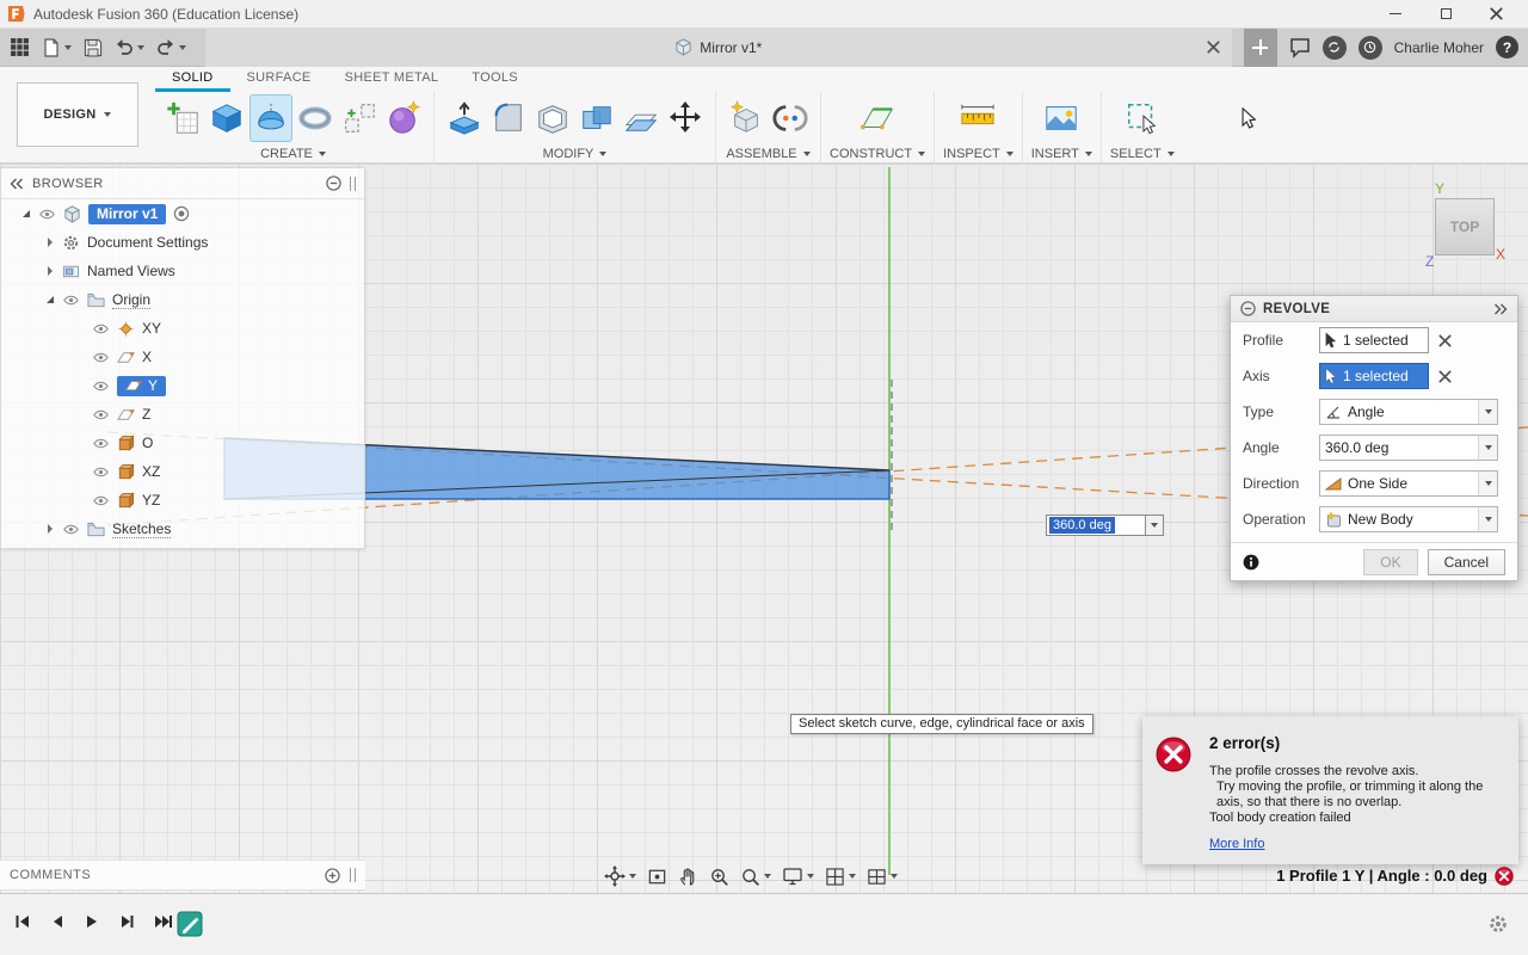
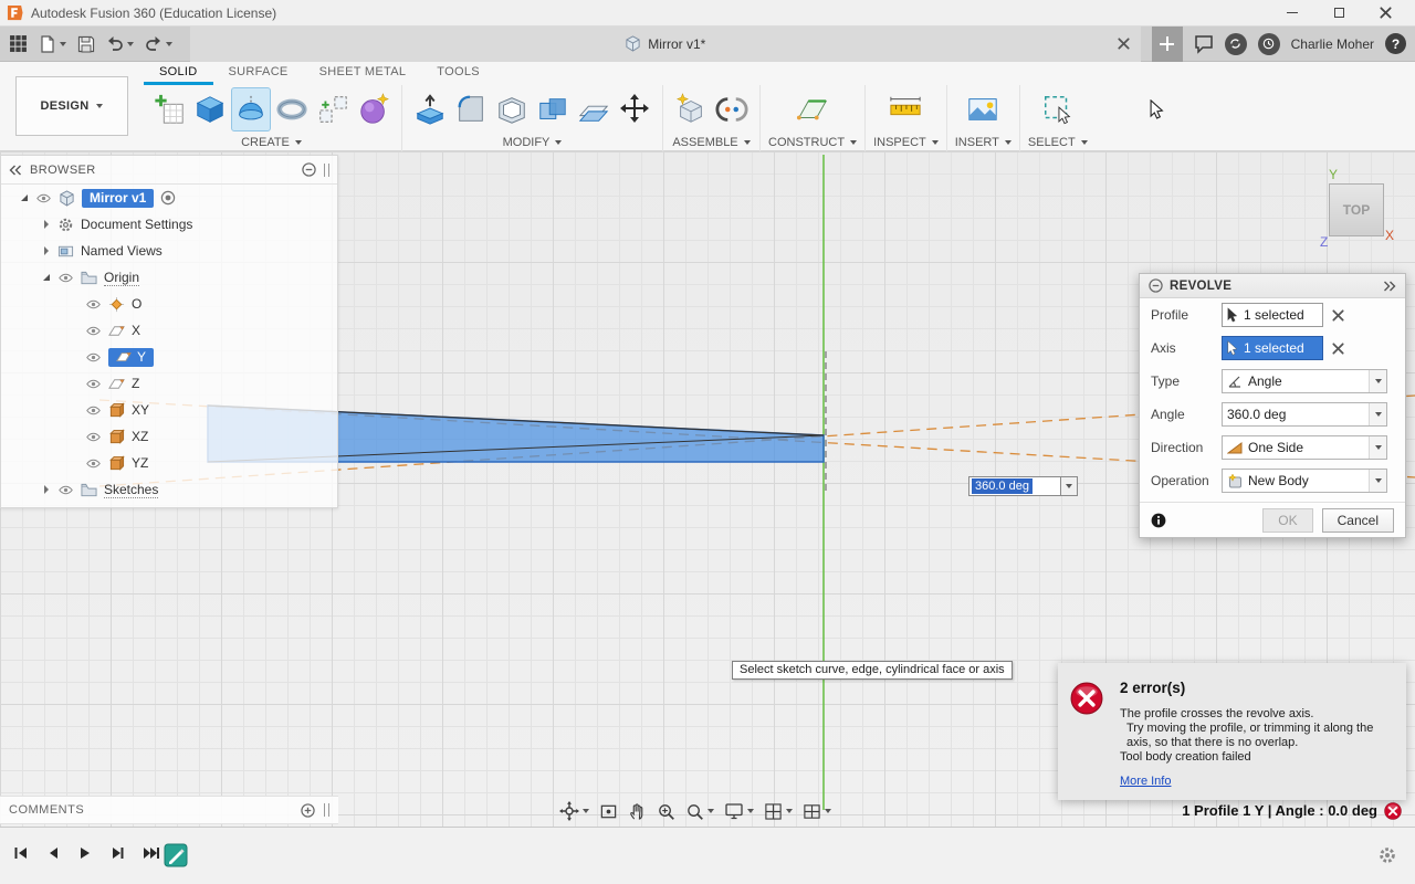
  Autodesk Fusion 360 (Education License)
  Mirror v1*
  Charlie Moher
  ?
  DESIGN
  SOLID
  SURFACE
  SHEET METAL
  TOOLS
  CREATE
  MODIFY
  ASSEMBLE
  CONSTRUCT
  INSPECT
  INSERT
  SELECT
  360.0 deg
  Select sketch curve, edge, cylindrical face or axis
  BROWSER
  Mirror v1
  Document Settings
  Named Views
  Origin
- XY
+ O
  X
  Y
  Z
- O
+ XY
  XZ
  YZ
  Sketches
  TOP
  Y
  X
  Z
  REVOLVE
  Profile
  1 selected
  Axis
  1 selected
  Type
  Angle
  Angle
  360.0 deg
  Direction
  One Side
  Operation
  New Body
  OK
  Cancel
  2 error(s)
  The profile crosses the revolve axis.
  Try moving the profile, or trimming it along the axis, so that there is no overlap.
  Tool body creation failed
  More Info
  1 Profile 1 Y | Angle : 0.0 deg
  COMMENTS
